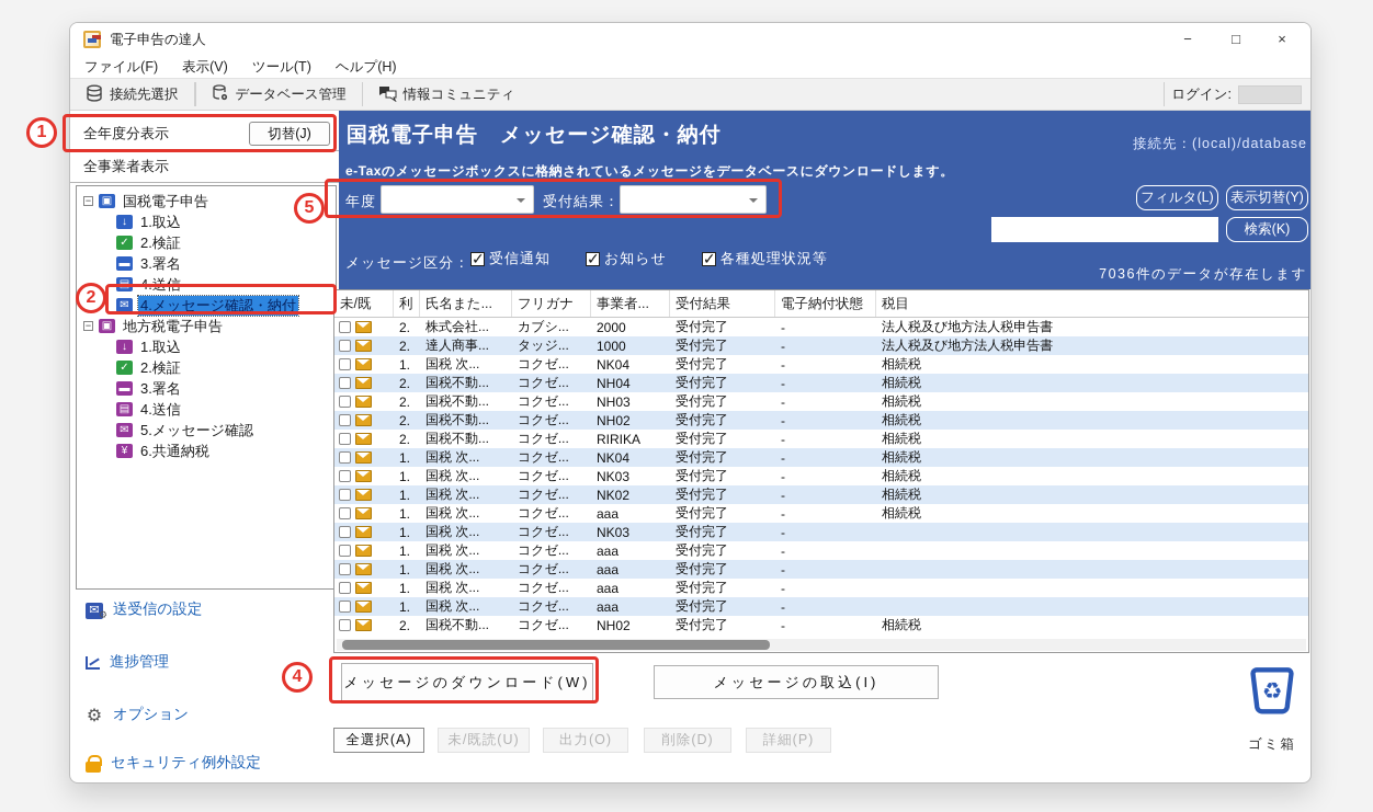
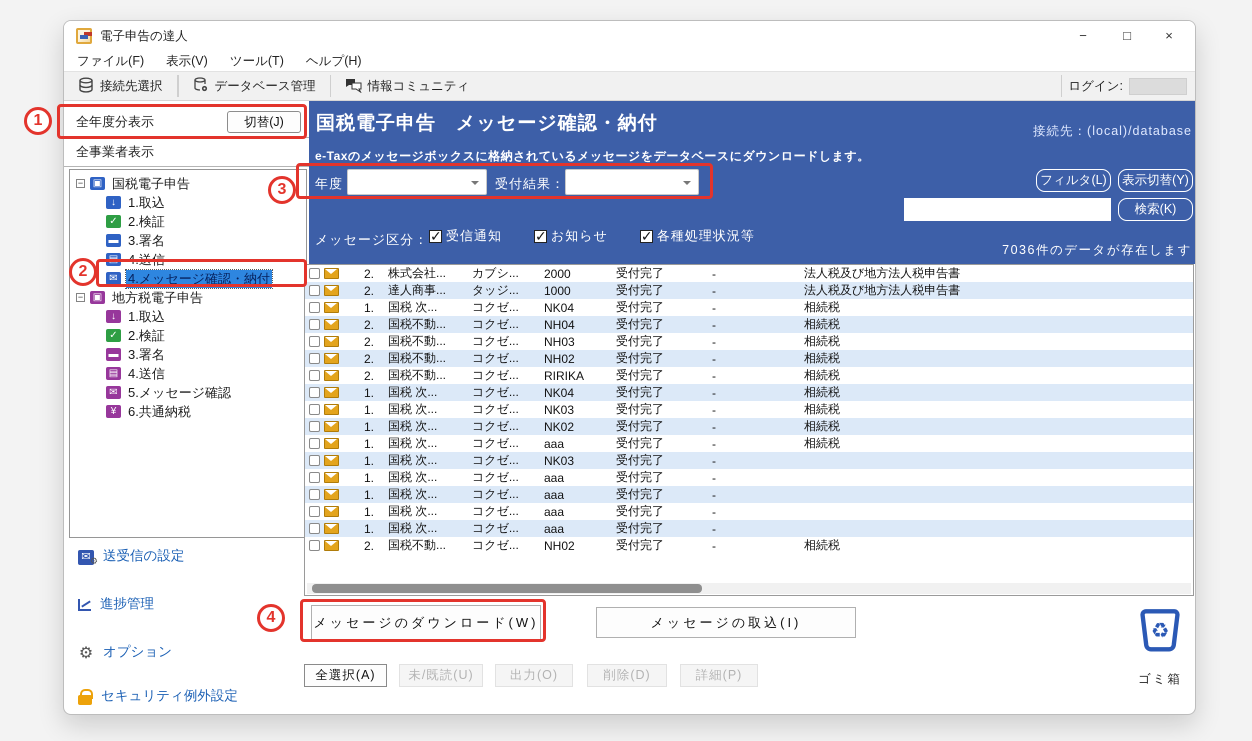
  電子申告の達人
  −
  □
  ×
  ファイル(F)
  表示(V)
  ツール(T)
  ヘルプ(H)
  接続先選択
  データベース管理
  情報コミュニティ
  ログイン:
  全年度分表示
  切替(J)
  全事業者表示
  ▣
  国税電子申告
  ↓
  1.取込
  ✓
  2.検証
  ▬
  3.署名
  ▤
  4.送信
  ✉
  4.メッセージ確認・納付
  ▣
  地方税電子申告
  ↓
  1.取込
  ✓
  2.検証
  ▬
  3.署名
  ▤
  4.送信
  ✉
  5.メッセージ確認
  ¥
  6.共通納税
  ✉
  送受信の設定
  進捗管理
  ⚙
  オプション
  セキュリティ例外設定
  国税電子申告 メッセージ確認・納付
  接続先：(local)/database
  e-Taxのメッセージボックスに格納されているメッセージをデータベースにダウンロードします。
  受付結果：
  フィルタ(L)
  表示切替(Y)
  検索(K)
  メッセージ区分：
  受信通知
  お知らせ
  各種処理状況等
  7036件のデータが存在します
- 未/既
- 利
- 氏名また...
- フリガナ
- 事業者...
- 受付結果
- 電子納付状態
- 税目
  2.
  株式会社...
  カブシ...
  2000
  受付完了
  -
  法人税及び地方法人税申告書
  2.
  達人商事...
  タッジ...
  1000
  受付完了
  -
  法人税及び地方法人税申告書
  1.
  国税 次...
  コクゼ...
  NK04
  受付完了
  -
  相続税
  2.
  国税不動...
  コクゼ...
  NH04
  受付完了
  -
  相続税
  2.
  国税不動...
  コクゼ...
  NH03
  受付完了
  -
  相続税
  2.
  国税不動...
  コクゼ...
  NH02
  受付完了
  -
  相続税
  2.
  国税不動...
  コクゼ...
  RIRIKA
  受付完了
  -
  相続税
  1.
  国税 次...
  コクゼ...
  NK04
  受付完了
  -
  相続税
  1.
  国税 次...
  コクゼ...
  NK03
  受付完了
  -
  相続税
  1.
  国税 次...
  コクゼ...
  NK02
  受付完了
  -
  相続税
  1.
  国税 次...
  コクゼ...
  aaa
  受付完了
  -
  相続税
  1.
  国税 次...
  コクゼ...
  NK03
  受付完了
  -
  1.
  国税 次...
  コクゼ...
  aaa
  受付完了
  -
  1.
  国税 次...
  コクゼ...
  aaa
  受付完了
  -
  1.
  国税 次...
  コクゼ...
  aaa
  受付完了
  -
  1.
  国税 次...
  コクゼ...
  aaa
  受付完了
  -
  2.
  国税不動...
  コクゼ...
  NH02
  受付完了
  -
  相続税
  メッセージのダウンロード(W)
  メッセージの取込(I)
  全選択(A)
  未/既読(U)
  出力(O)
  削除(D)
  詳細(P)
  ♻
  ゴミ箱
  1
  2
- 5
+ 3
  4
